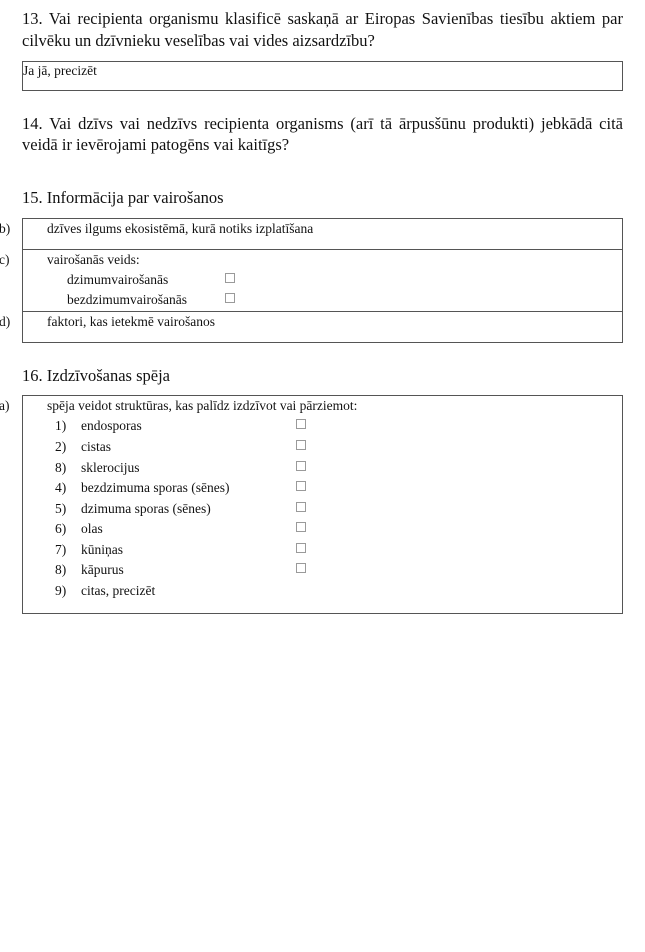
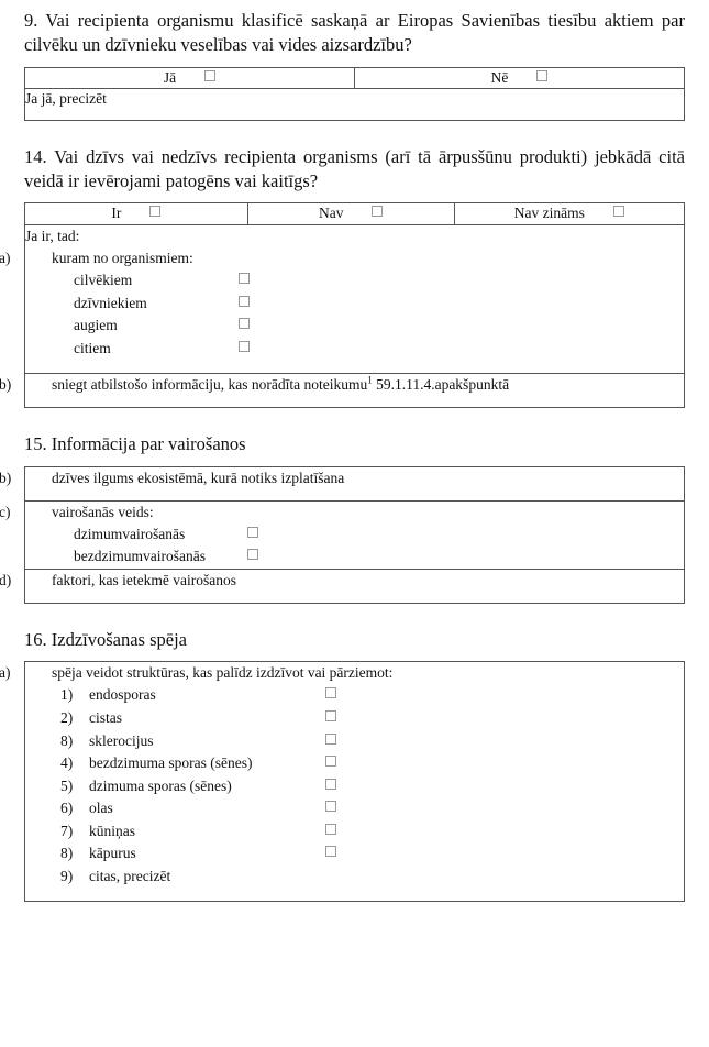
- 13. Vai recipienta organismu klasificē saskaņā ar Eiropas Savienības tiesību aktiem par cilvēku un dzīvnieku veselības vai vides aizsardzību?
+ 9. Vai recipienta organismu klasificē saskaņā ar Eiropas Savienības tiesību aktiem par cilvēku un dzīvnieku veselības vai vides aizsardzību?
+ Jā	Nē
  Ja jā, precizēt
  14. Vai dzīvs vai nedzīvs recipienta organisms (arī tā ārpusšūnu produkti) jebkādā citā veidā ir ievērojami patogēns vai kaitīgs?
+ Ir	Nav	Nav zināms
+ Ja ir, tad: a) kuram no organismiem: cilvēkiem dzīvniekiem augiem citiem
+ b) sniegt atbilstošo informāciju, kas norādīta noteikumu1 59.1.11.4.apakšpunktā
  15. Informācija par vairošanos
  b) dzīves ilgums ekosistēmā, kurā notiks izplatīšana
  c) vairošanās veids: dzimumvairošanās bezdzimumvairošanās
  d) faktori, kas ietekmē vairošanos
  16. Izdzīvošanas spēja
  a) spēja veidot struktūras, kas palīdz izdzīvot vai pārziemot: 1) endosporas 2) cistas 8) sklerocijus 4) bezdzimuma sporas (sēnes) 5) dzimuma sporas (sēnes) 6) olas 7) kūniņas 8) kāpurus 9) citas, precizēt
